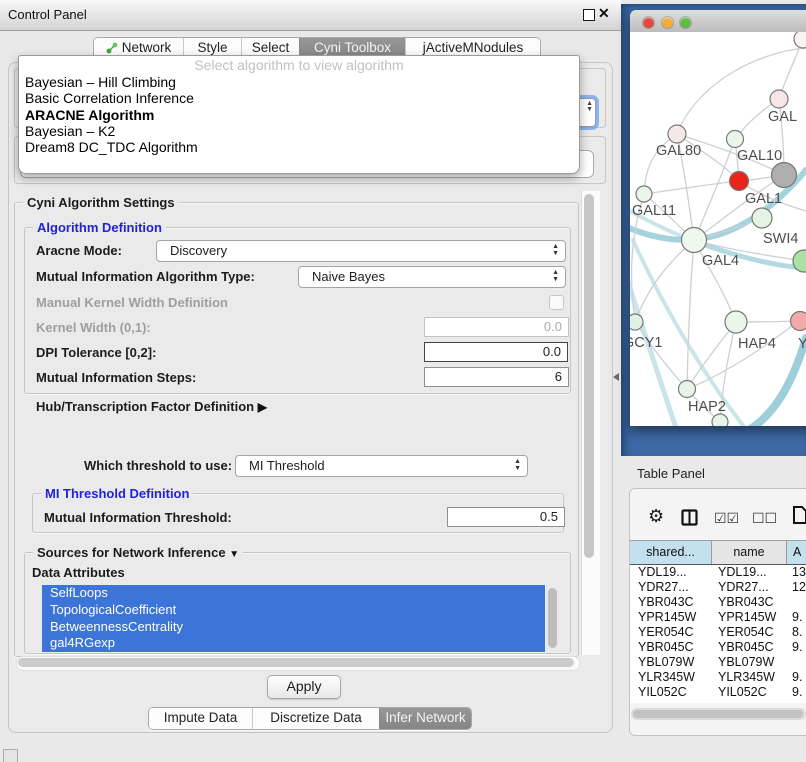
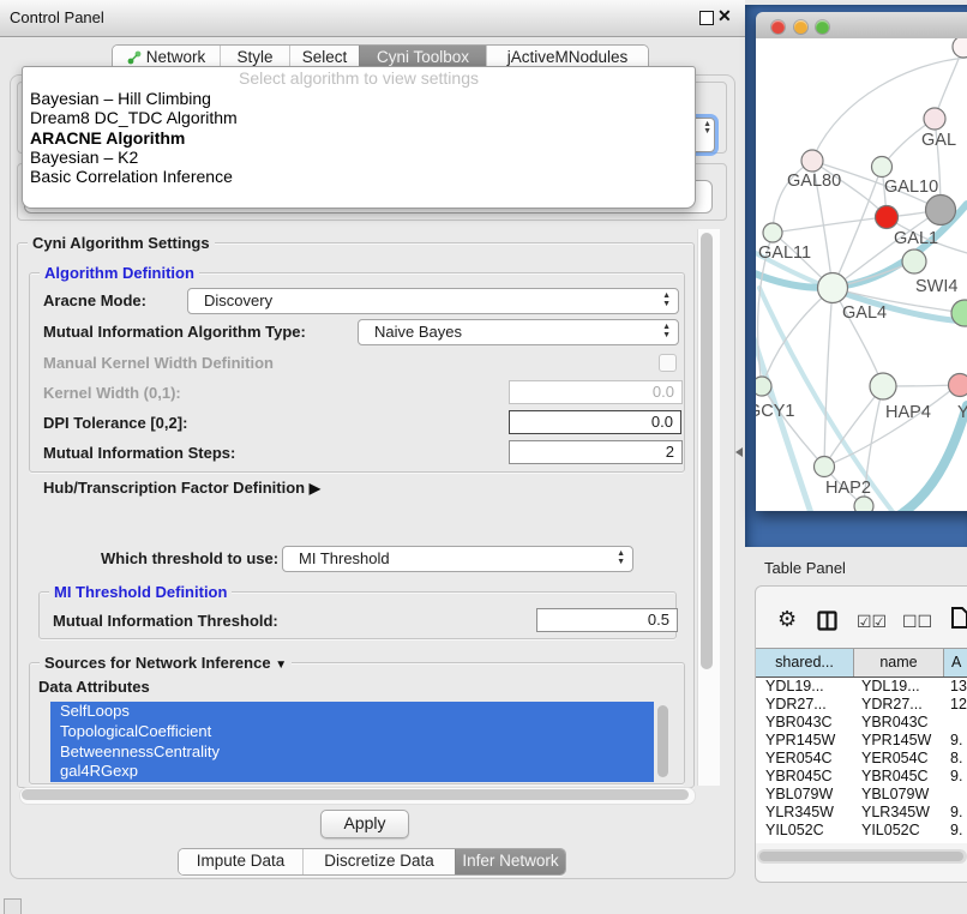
  Control Panel
  ✕
  Network
  Style
  Select
  Cyni Toolbox
  jActiveMNodules
- Select algorithm to view algorithm
+ Select algorithm to view settings
  Bayesian – Hill Climbing
- Basic Correlation Inference
+ Dream8 DC_TDC Algorithm
  ARACNE Algorithm
  Bayesian – K2
- Dream8 DC_TDC Algorithm
+ Basic Correlation Inference
  Cyni Algorithm Settings
  Algorithm Definition
  Aracne Mode:
  Discovery
  Mutual Information Algorithm Type:
  Naive Bayes
  Manual Kernel Width Definition
  Kernel Width (0,1):
  0.0
  DPI Tolerance [0,2]:
  0.0
  Mutual Information Steps:
- 6
+ 2
  Hub/Transcription Factor Definition ▶
  Which threshold to use:
  MI Threshold
  MI Threshold Definition
  Mutual Information Threshold:
  0.5
  Sources for Network Inference ▼
  Data Attributes
  SelfLoops
  TopologicalCoefficient
  BetweennessCentrality
  gal4RGexp
  Apply
  Impute Data
  Discretize Data
  Infer Network
  GAL
  GAL80
  GAL10
  GAL1
  GAL11
  SWI4
  GAL4
  CY1
  HAP4
  Y
  HAP2
  Table Panel
  ⚙
  ☑☑
  ☐☐
  shared...
  name
  A
  YDL19...
  YDL19...
  13
  YDR27...
  YDR27...
  12
  YBR043C
  YBR043C
  YPR145W
  YPR145W
  9.
  YER054C
  YER054C
  8.
  YBR045C
  YBR045C
  9.
  YBL079W
  YBL079W
  YLR345W
  YLR345W
  9.
  YIL052C
  YIL052C
  9.
